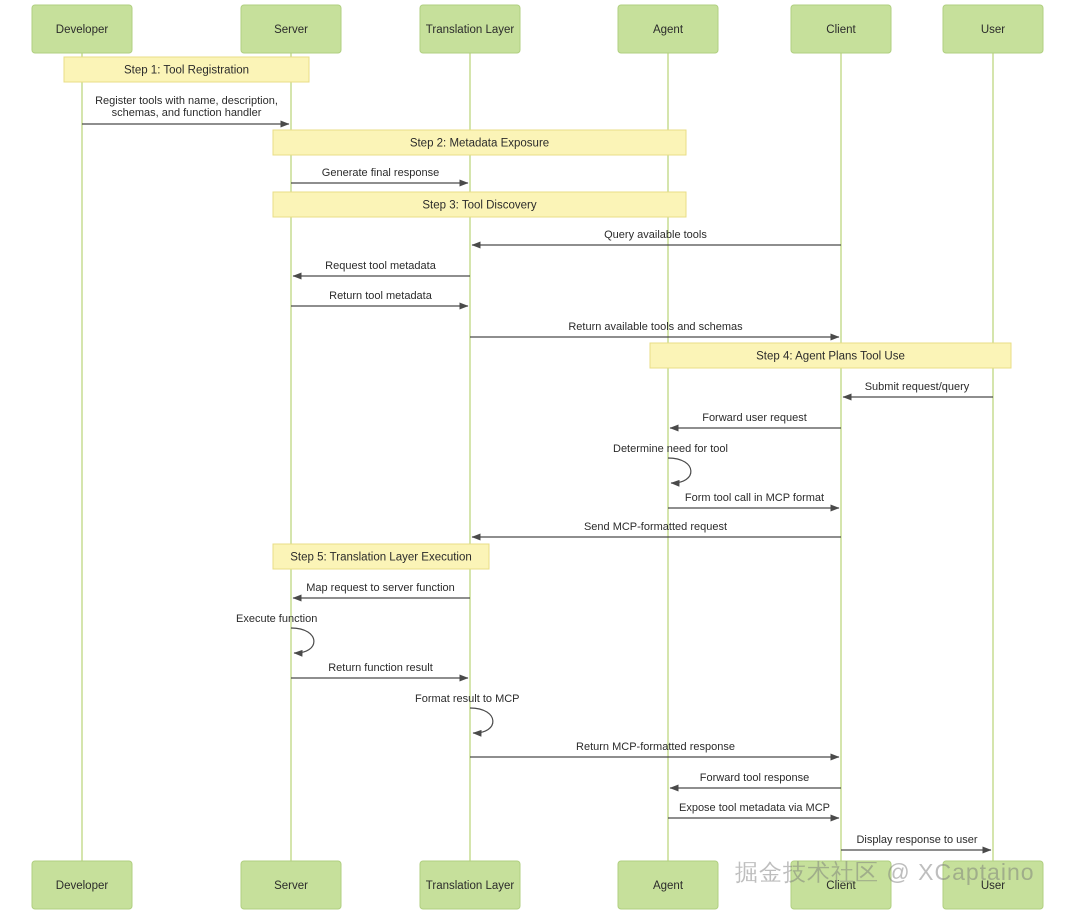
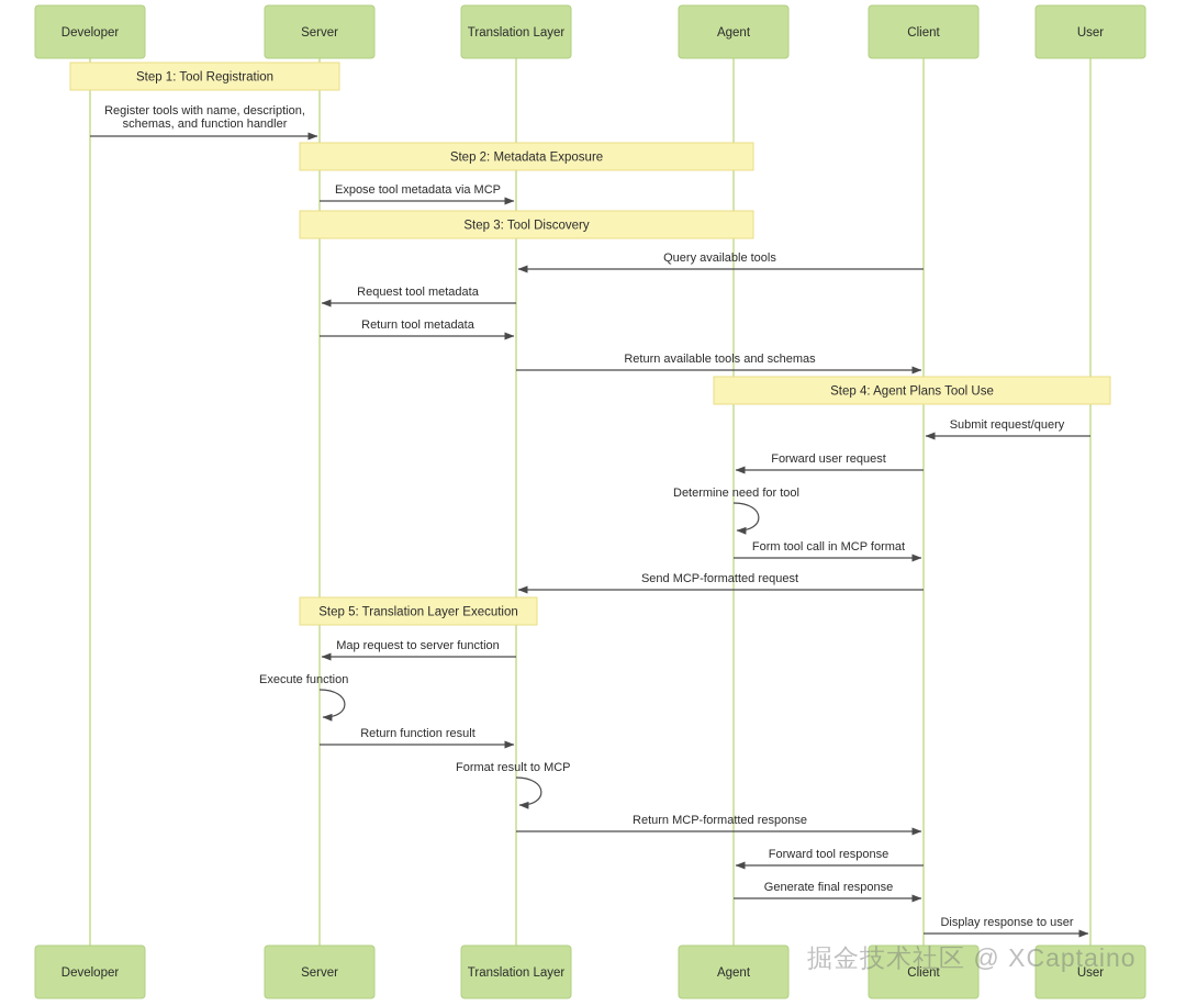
  Step 1: Tool Registration
  Step 2: Metadata Exposure
  Step 3: Tool Discovery
  Step 4: Agent Plans Tool Use
  Step 5: Translation Layer Execution
  Register tools with name, description,
  schemas, and function handler
- Generate final response
+ Expose tool metadata via MCP
  Query available tools
  Request tool metadata
  Return tool metadata
  Return available tools and schemas
  Submit request/query
  Forward user request
  Determine need for tool
  Form tool call in MCP format
  Send MCP-formatted request
  Map request to server function
  Execute function
  Return function result
  Format result to MCP
  Return MCP-formatted response
  Forward tool response
- Expose tool metadata via MCP
+ Generate final response
  Display response to user
  Developer
  Server
  Translation Layer
  Agent
  Client
  User
  Developer
  Server
  Translation Layer
  Agent
  Client
  User
  掘金技术社区 @ XCaptaino
